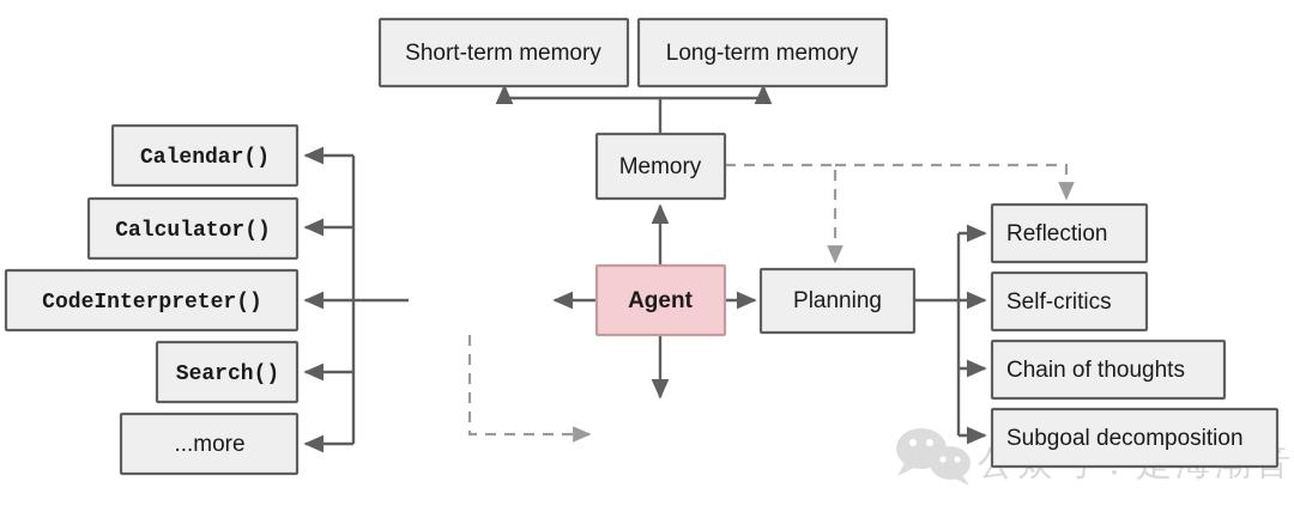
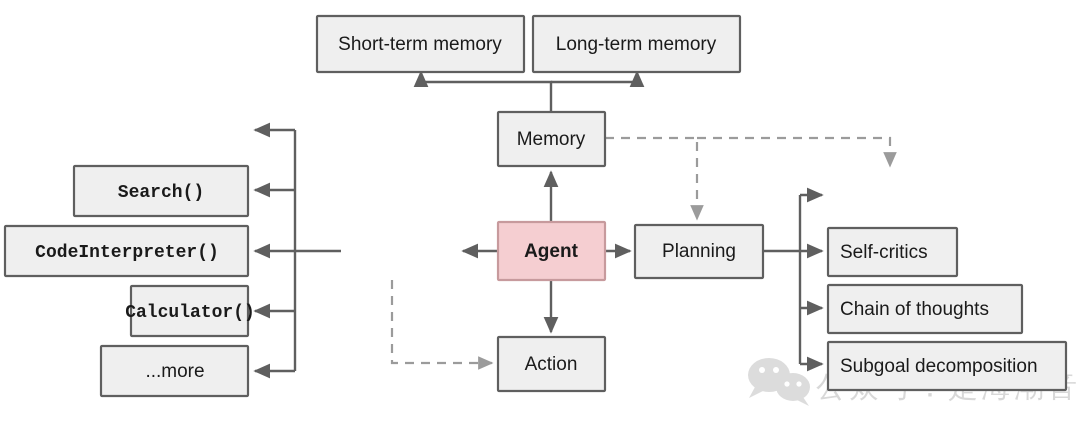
  Short-term memory
  Long-term memory
  Memory
  Agent
+ Action
  Planning
- Calendar()
- Calculator()
+ Search()
  CodeInterpreter()
- Search()
+ Calculator()
  ...more
- Reflection
  Self-critics
  Chain of thoughts
  Subgoal decomposition
